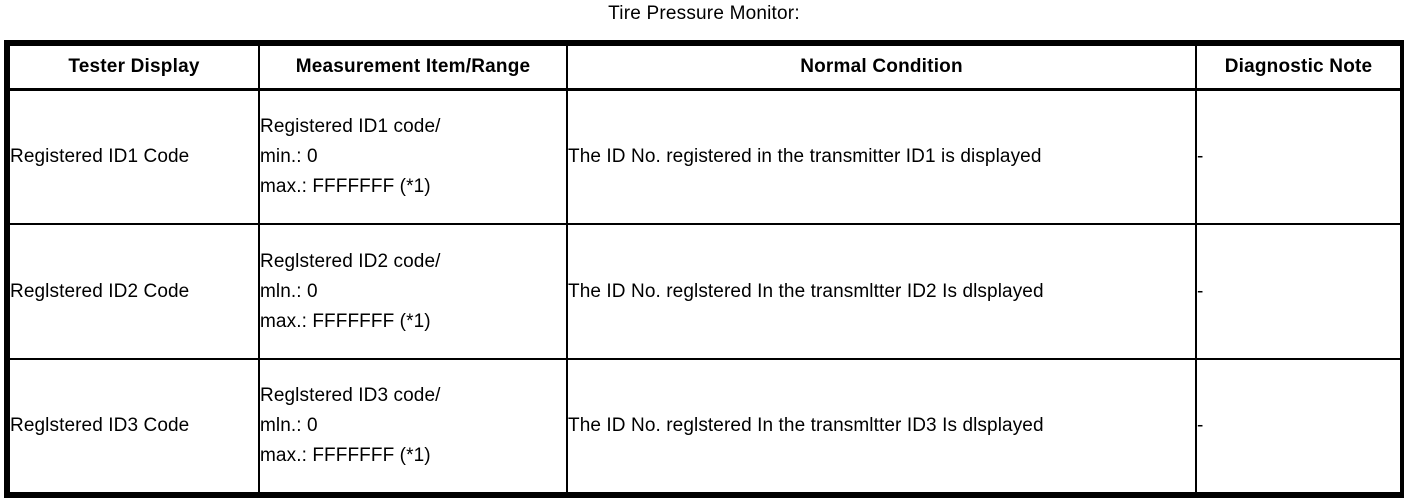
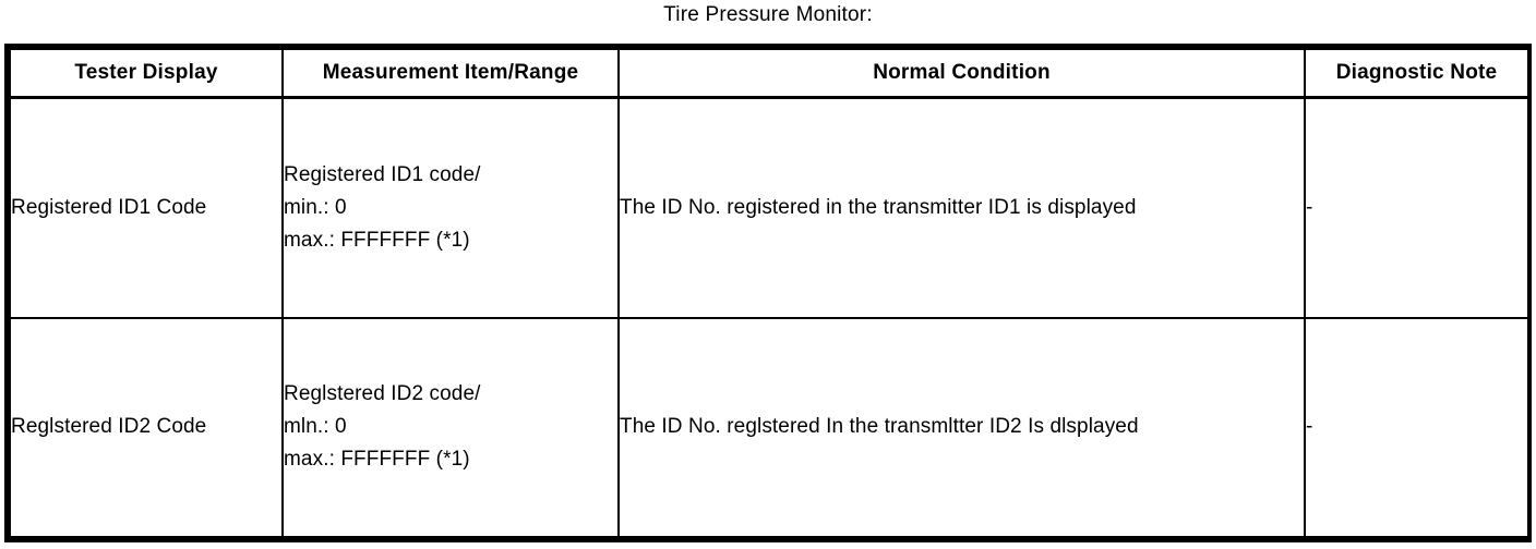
  Tire Pressure Monitor:
  Tester Display	Measurement Item/Range	Normal Condition	Diagnostic Note
  Registered ID1 Code	Registered ID1 code/ min.: 0 max.: FFFFFFF (*1)	The ID No. registered in the transmitter ID1 is displayed	-
  Reglstered ID2 Code	Reglstered ID2 code/ mln.: 0 max.: FFFFFFF (*1)	The ID No. reglstered In the transmltter ID2 Is dlsplayed	-
- Reglstered ID3 Code	Reglstered ID3 code/ mln.: 0 max.: FFFFFFF (*1)	The ID No. reglstered In the transmltter ID3 Is dlsplayed	-
